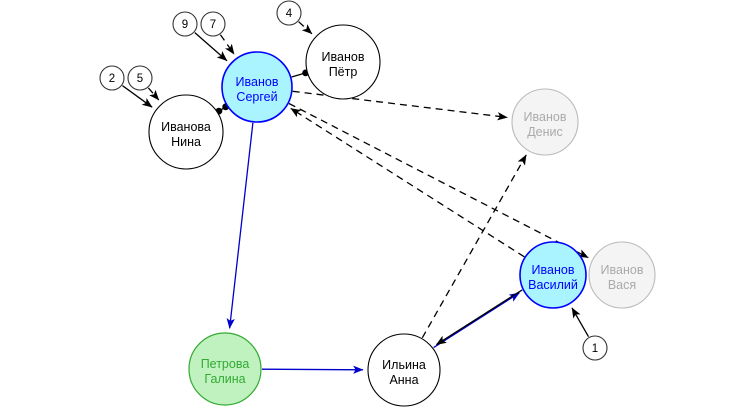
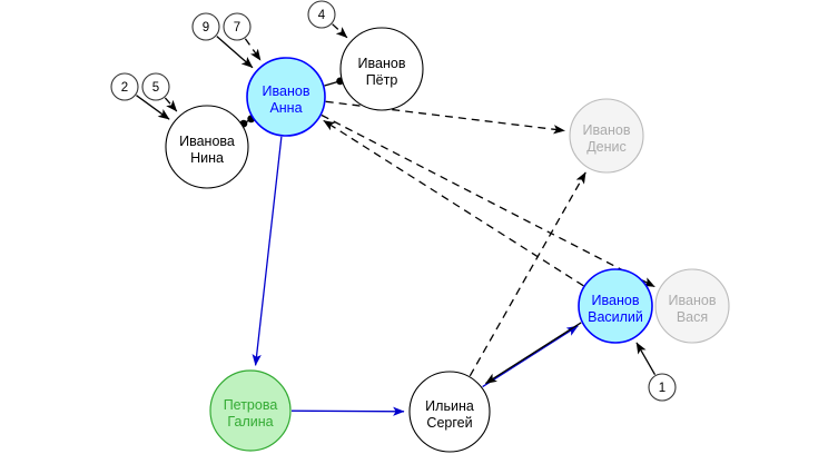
  Иванов
- Сергей
+ Анна
  Иванов
  Пётр
  Иванова
  Нина
  Иванов
  Денис
  Иванов
  Василий
  Иванов
  Вася
  Петрова
  Галина
  Ильина
- Анна
+ Сергей
  9
  7
  4
  2
  5
  1
